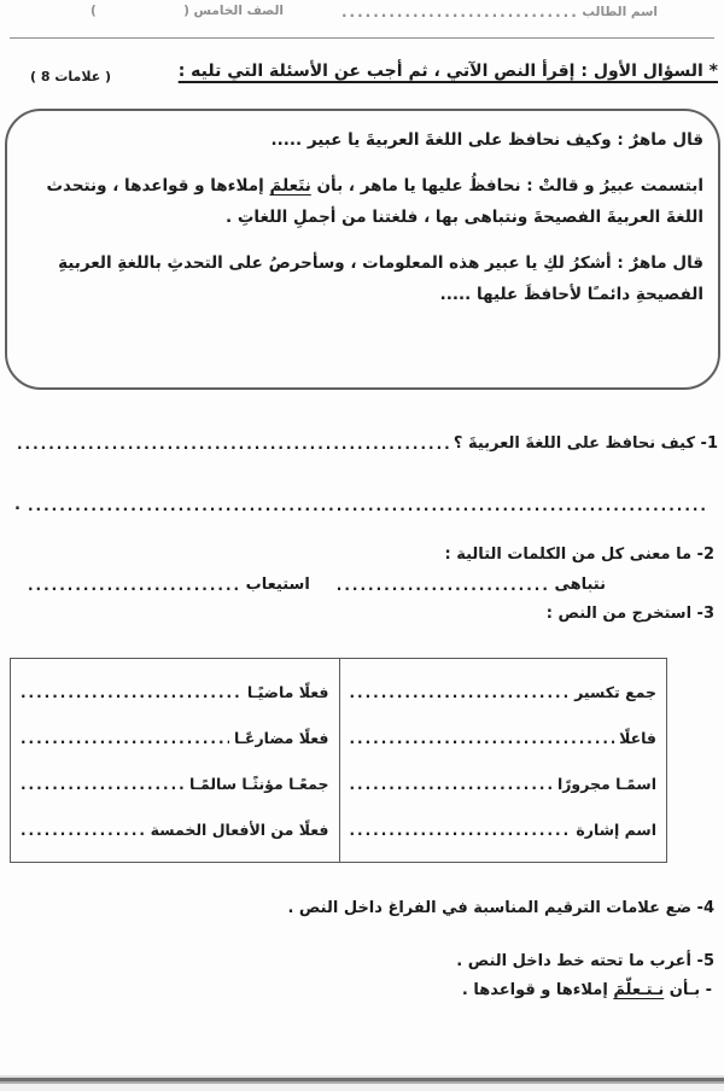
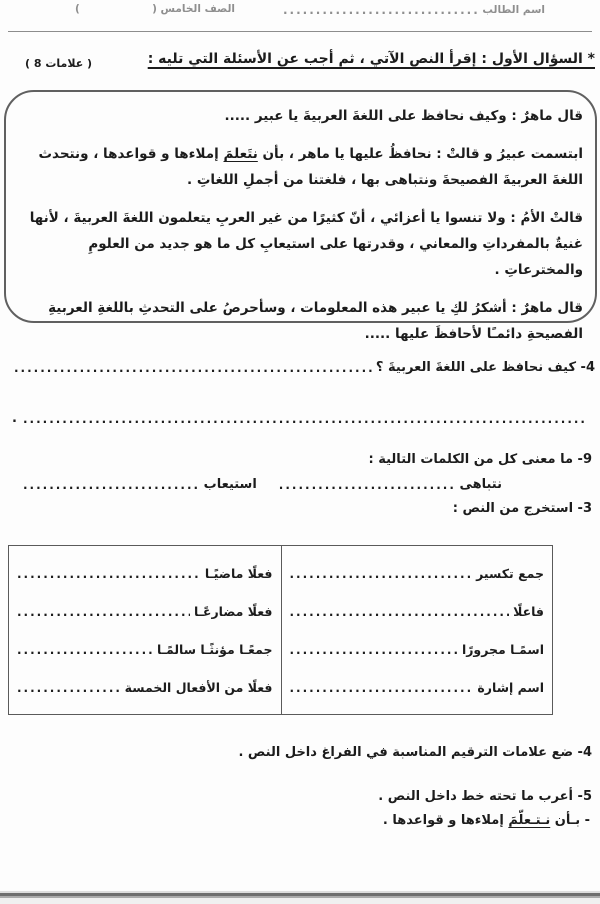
  اسم الطالب
  الصف الخامس (
  )
  * السؤال الأول : إقرأ النص الآتي ، ثم أجب عن الأسئلة التي تليه :
  ( 8 علامات )
  قال ماهرٌ : وكيف نحافظ على اللغةَ العربيةَ يا عبير .....
  ابتسمت عبيرُ و قالتْ : نحافظُ عليها يا ماهر ، بأن نتَعلمَ إملاءها و قواعدها ، ونتحدث اللغةَ العربيةَ الفصيحةَ ونتباهى بها ، فلغتنا من أجملِ اللغاتِ .
+ قالتْ الأمُ : ولا تنسوا يا أعزائي ، أنّ كثيرًا من غير العربِ يتعلمون اللغةَ العربيةَ ، لأنها غنيةٌ بالمفرداتِ والمعاني ، وقدرتها على استيعابِ كل ما هو جديد من العلومِ والمخترعاتِ .
  قال ماهرٌ : أشكرُ لكِ يا عبير هذه المعلومات ، وسأحرصُ على التحدثِ باللغةِ العربيةِ الفصيحةِ دائمـًا لأحافظَ عليها .....
- 1- كيف نحافظ على اللغةَ العربيةَ ؟
+ 4- كيف نحافظ على اللغةَ العربيةَ ؟
  .
- 2- ما معنى كل من الكلمات التالية :
+ 9- ما معنى كل من الكلمات التالية :
  نتباهى
  استيعاب
  3- استخرج من النص :
  جمع تكسير
  فاعلًا
  اسمًـا مجرورًا
  اسم إشارة
  فعلًا ماضيًـا
  فعلًا مضارعًـا
  جمعًـا مؤنثًـا سالمًـا
  فعلًا من الأفعال الخمسة
  4- ضع علامات الترقيم المناسبة في الفراغ داخل النص .
  5- أعرب ما تحته خط داخل النص .
  - بـأن نـتـعلّمَ إملاءها و قواعدها .
